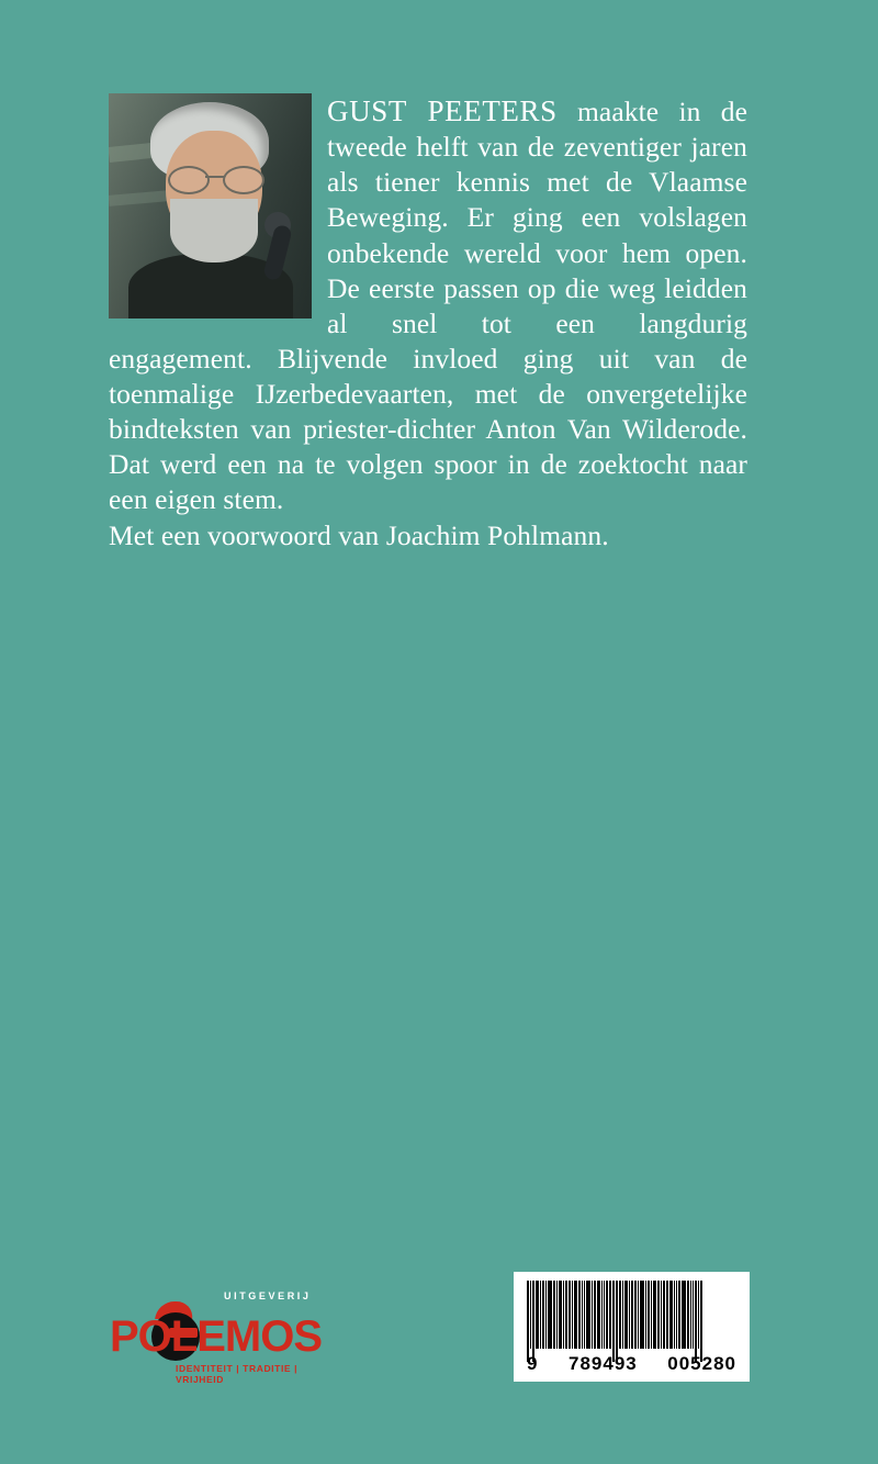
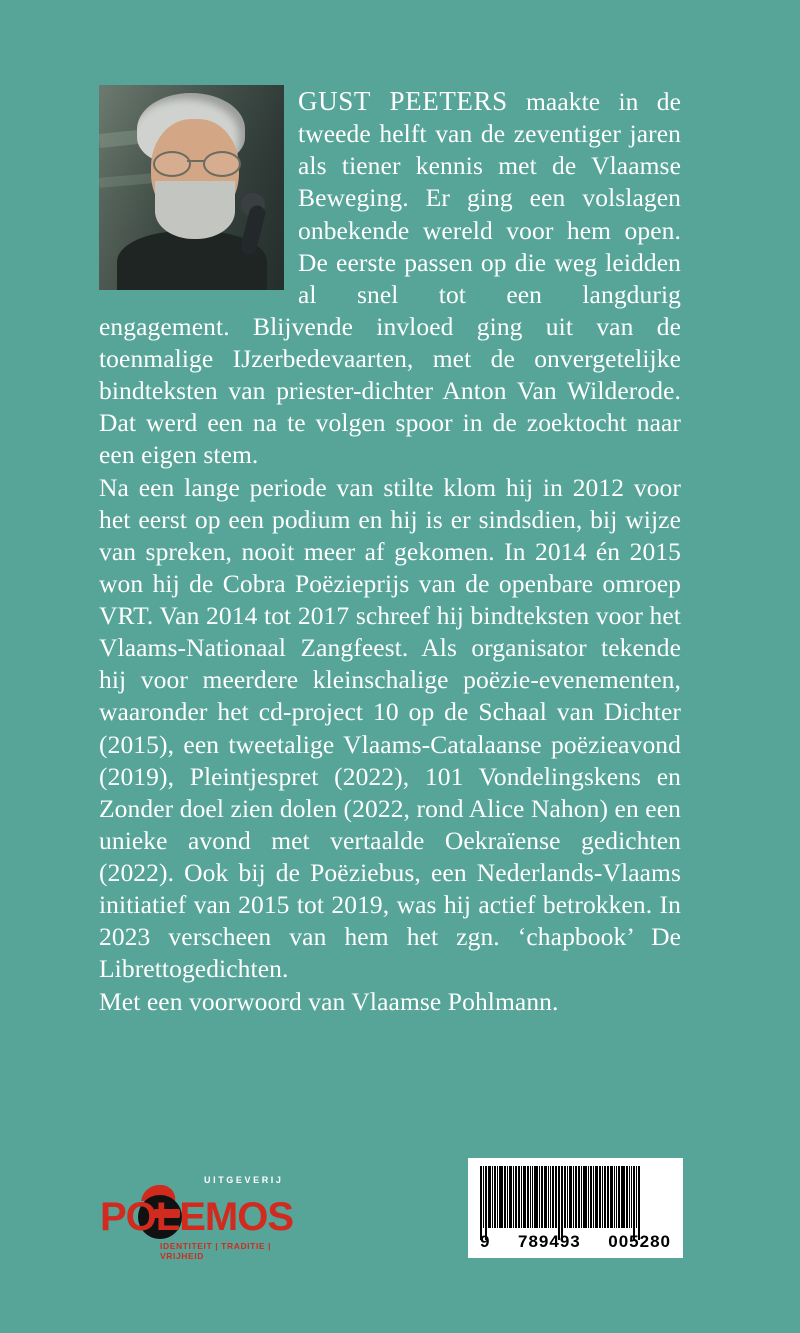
  GUST PEETERS maakte in de tweede helft van de zeventiger jaren als tiener kennis met de Vlaamse Beweging. Er ging een volslagen onbekende wereld voor hem open. De eerste passen op die weg leidden al snel tot een langdurig engagement. Blijvende invloed ging uit van de toenmalige IJzerbedevaarten, met de onvergetelijke bindteksten van priester-dichter Anton Van Wilderode. Dat werd een na te volgen spoor in de zoektocht naar een eigen stem.
+ Na een lange periode van stilte klom hij in 2012 voor het eerst op een podium en hij is er sindsdien, bij wijze van spreken, nooit meer af gekomen. In 2014 én 2015 won hij de Cobra Poëzieprijs van de openbare omroep VRT. Van 2014 tot 2017 schreef hij bindteksten voor het Vlaams-Nationaal Zangfeest. Als organisator tekende hij voor meerdere kleinschalige poëzie-evenementen, waaronder het cd-project 10 op de Schaal van Dichter (2015), een tweetalige Vlaams-Catalaanse poëzieavond (2019), Pleintjespret (2022), 101 Vondelingskens en Zonder doel zien dolen (2022, rond Alice Nahon) en een unieke avond met vertaalde Oekraïense gedichten (2022). Ook bij de Poëziebus, een Nederlands-Vlaams initiatief van 2015 tot 2019, was hij actief betrokken. In 2023 verscheen van hem het zgn. ‘chapbook’ De Librettogedichten.
- Met een voorwoord van Joachim Pohlmann.
+ Met een voorwoord van Vlaamse Pohlmann.
  UITGEVERIJ
  POLEMOS
  IDENTITEIT | TRADITIE | VRIJHEID
  9
  789493
  005280
